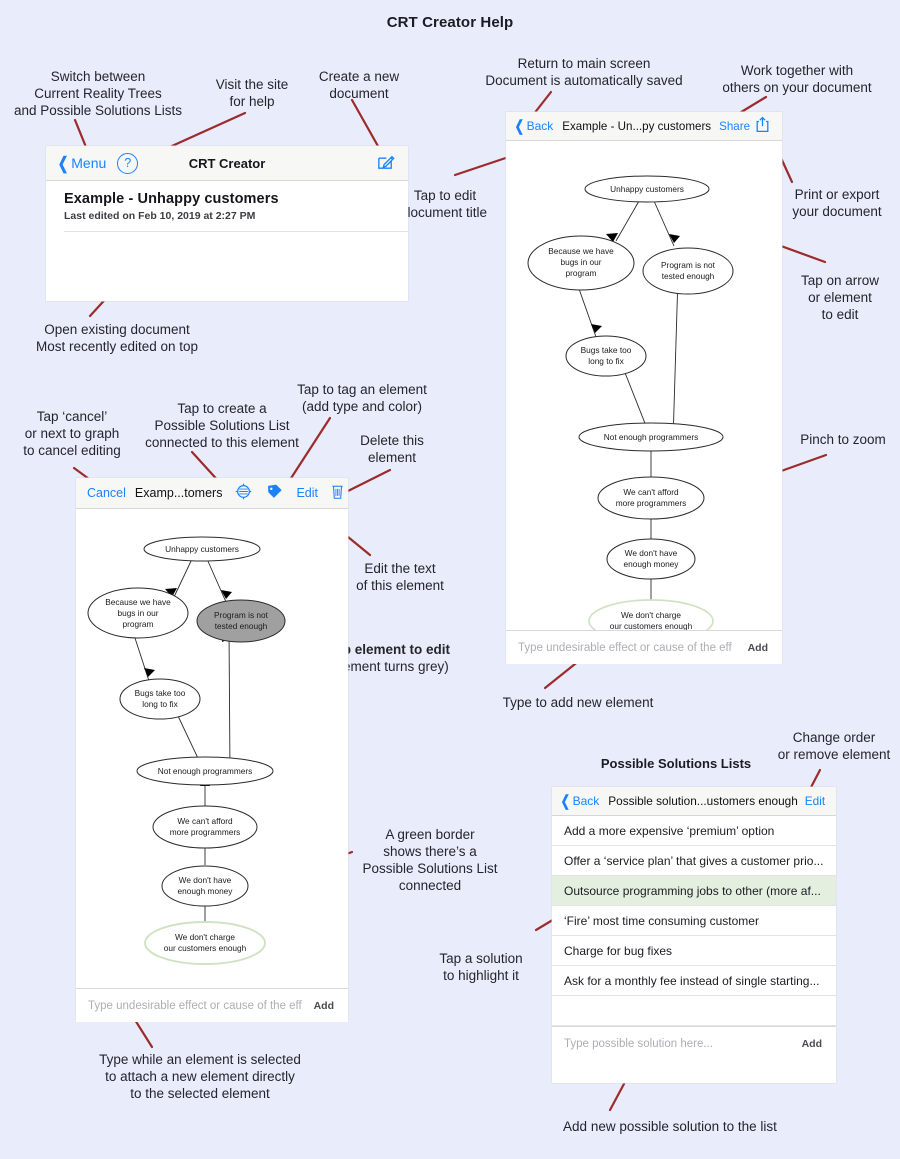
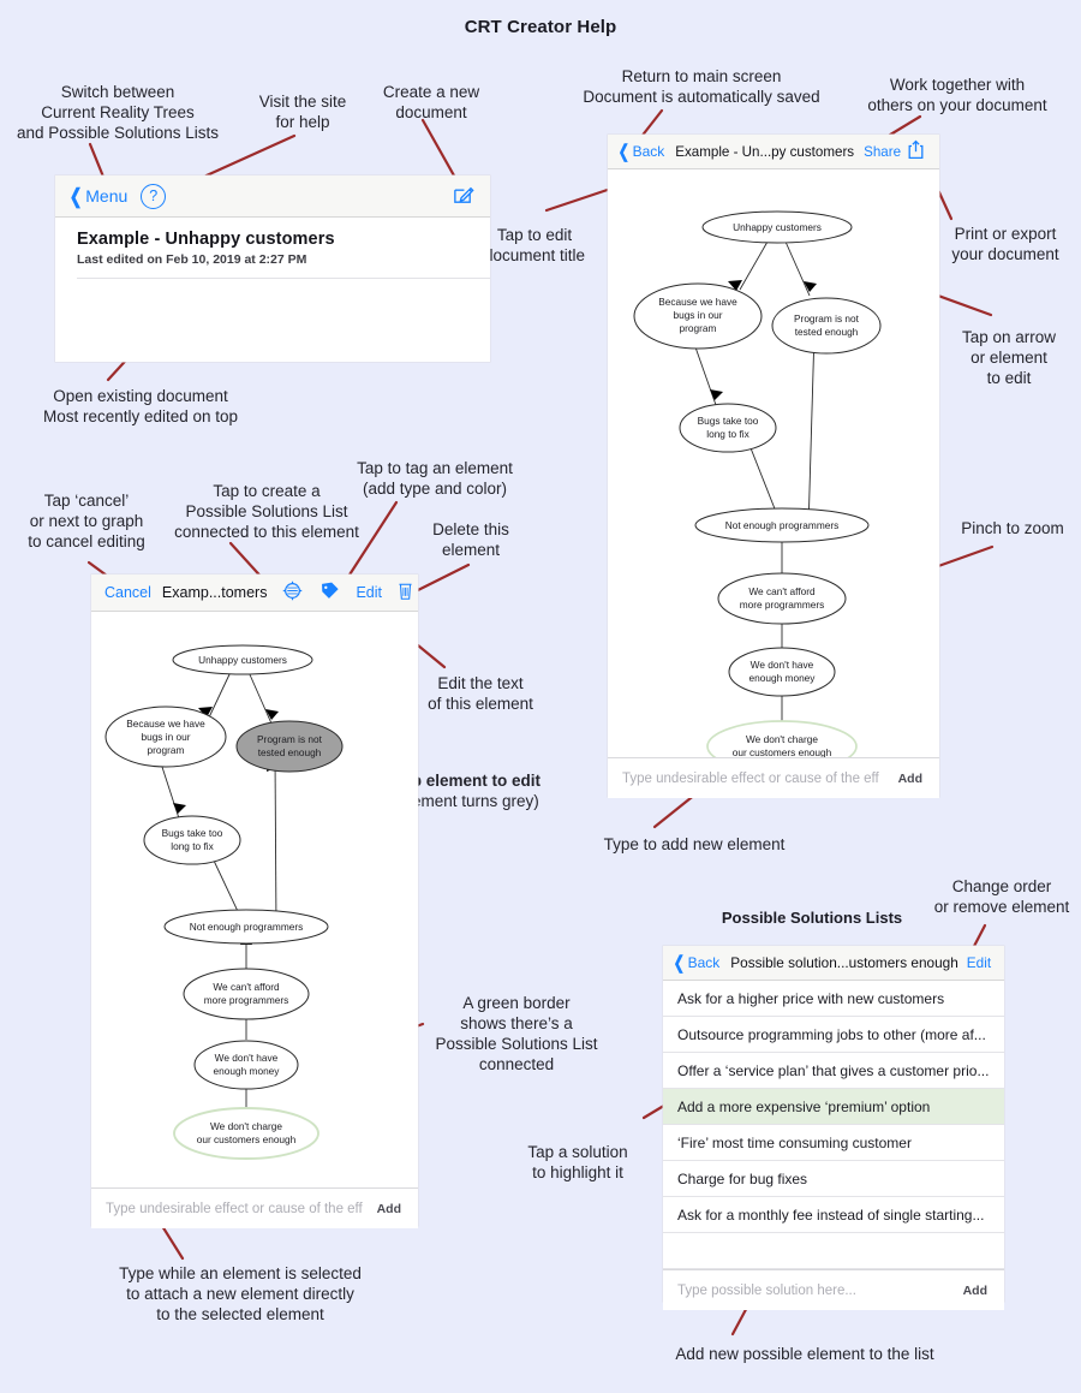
  CRT Creator Help
  Switch between
  Current Reality Trees
  and Possible Solutions Lists
  Visit the site
  for help
  Create a new
  document
  Open existing document
  Most recently edited on top
  Return to main screen
  Document is automatically saved
  Work together with
  others on your document
  Tap to edit
  ocument title
  Print or export
  your document
  Tap on arrow
  or element
  to edit
  Pinch to zoom
  Type to add new element
  Tap ‘cancel’
  or next to graph
  to cancel editing
  Tap to create a
  Possible Solutions List
  connected to this element
  Tap to tag an element
  (add type and color)
  Delete this
  element
  Edit the text
  of this element
  element to edit
  ment turns grey)
  A green border
  shows there’s a
  Possible Solutions List
  connected
  Type while an element is selected
  to attach a new element directly
  to the selected element
  Change order
  or remove element
  Tap a solution
  to highlight it
- Add new possible solution to the list
+ Add new possible element to the list
  Possible Solutions Lists
  ❮
  Menu
  ?
- CRT Creator
  Example - Unhappy customers
  Last edited on Feb 10, 2019 at 2:27 PM
  ❮
  Back
  Example - Un...py customers
  Share
  Unhappy customers
  Because we have
  bugs in our
  program
  Program is not
  tested enough
  Bugs take too
  long to fix
  Not enough programmers
  We can't afford
  more programmers
  We don't have
  enough money
  We don't charge
  our customers enough
  Type undesirable effect or cause of the eff
  Add
  Cancel
  Examp...tomers
  Edit
  Unhappy customers
  Because we have
  bugs in our
  program
  Program is not
  tested enough
  Bugs take too
  long to fix
  Not enough programmers
  We can't afford
  more programmers
  We don't have
  enough money
  We don't charge
  our customers enough
  Type undesirable effect or cause of the eff
  Add
  ❮
  Back
  Possible solution...ustomers enough
  Edit
+ Ask for a higher price with new customers
- Add a more expensive ‘premium’ option
+ Outsource programming jobs to other (more af...
  Offer a ‘service plan’ that gives a customer prio...
- Outsource programming jobs to other (more af...
+ Add a more expensive ‘premium’ option
  ‘Fire’ most time consuming customer
  Charge for bug fixes
  Ask for a monthly fee instead of single starting...
  Type possible solution here...
  Add
